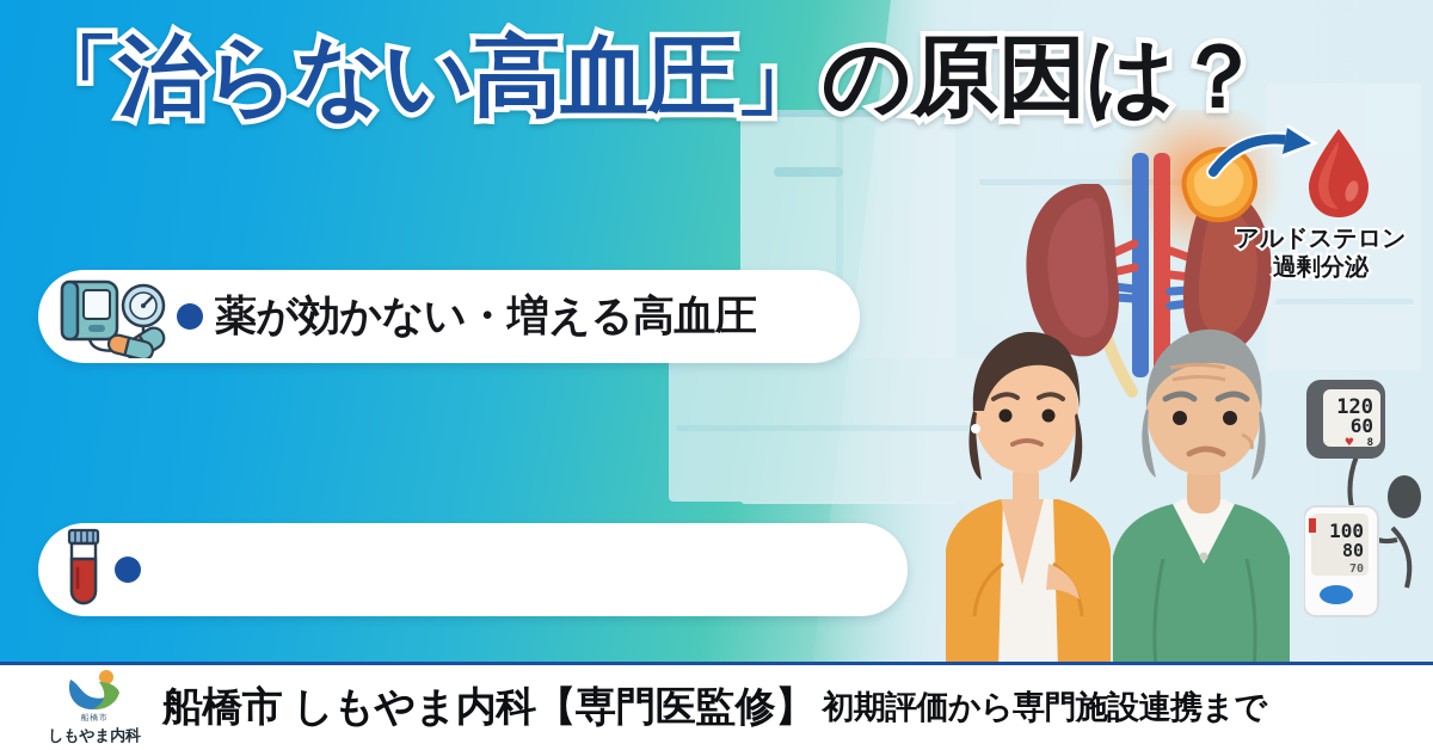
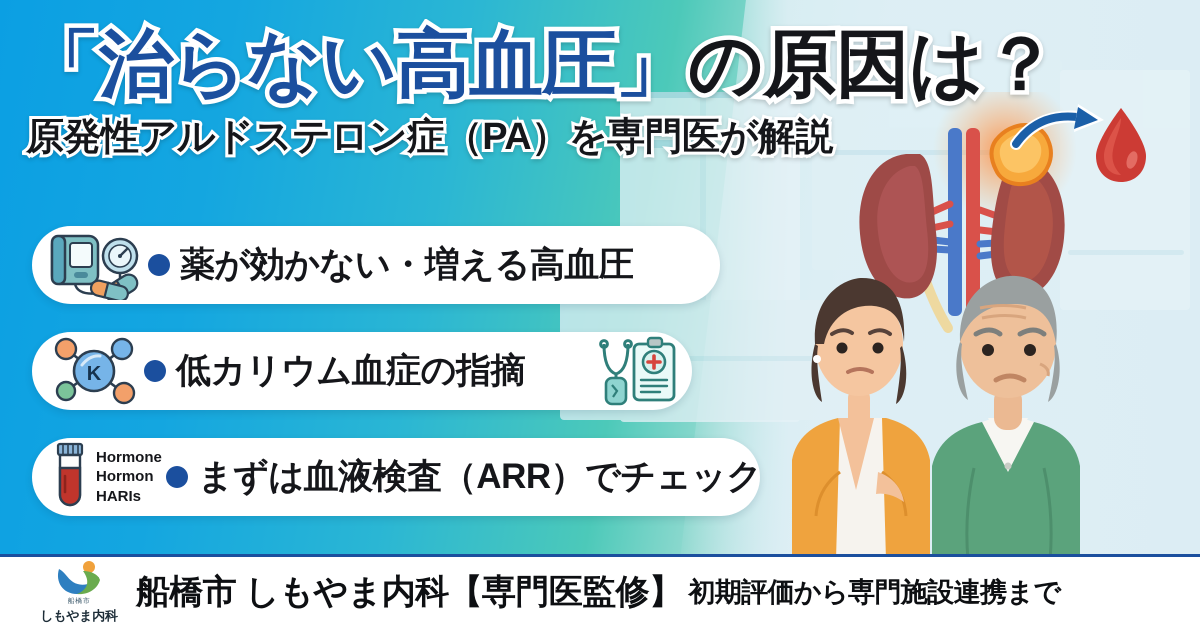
- 120
- 60
- ♥
- 8
- 100
- 80
- 70
- アルドステロン
- 過剰分泌
  「治らない高血圧」の原因は？
+ 原発性アルドステロン症（PA）を専門医が解説
  薬が効かない・増える高血圧
+ K
+ 低カリウム血症の指摘
+ Hormone
+ Hormon
+ HARIs
+ まずは血液検査（ARR）でチェック
  しもやま内科
  船橋市 しもやま内科【専門医監修】
  初期評価から専門施設連携まで
